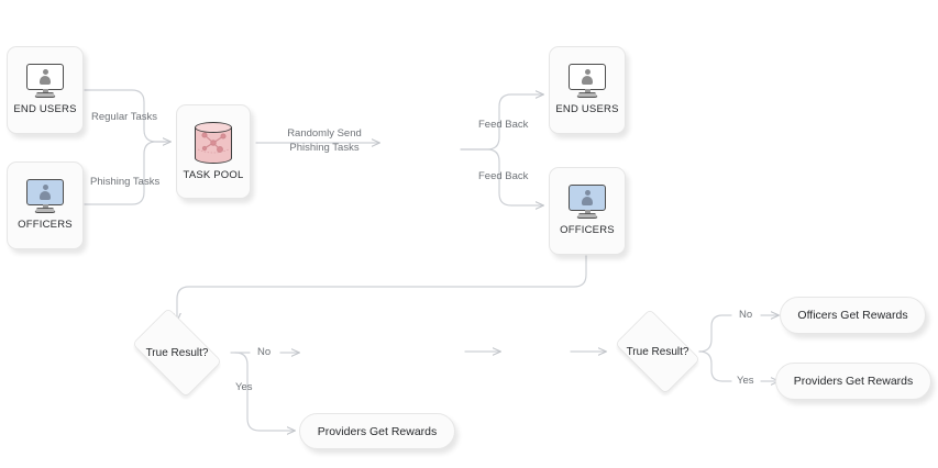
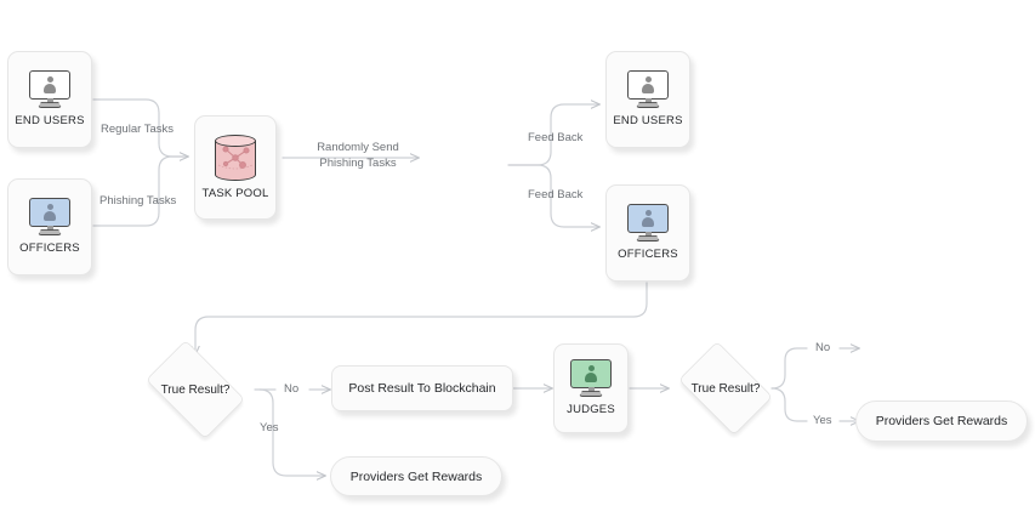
  END USERS
  OFFICERS
  TASK POOL
  END USERS
  OFFICERS
  True Result?
+ Post Result To Blockchain
+ JUDGES
  True Result?
  Providers Get Rewards
- Officers Get Rewards
  Providers Get Rewards
  Regular Tasks
  Phishing Tasks
  Randomly Send
  Phishing Tasks
  Feed Back
  Feed Back
  No
  Yes
  No
  Yes
